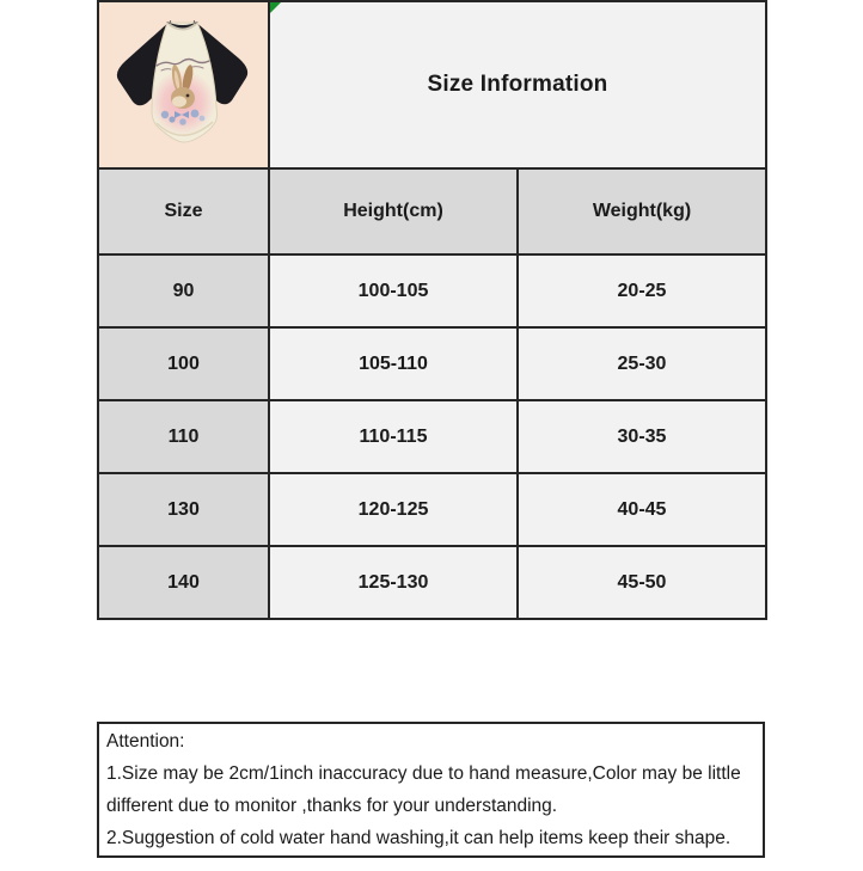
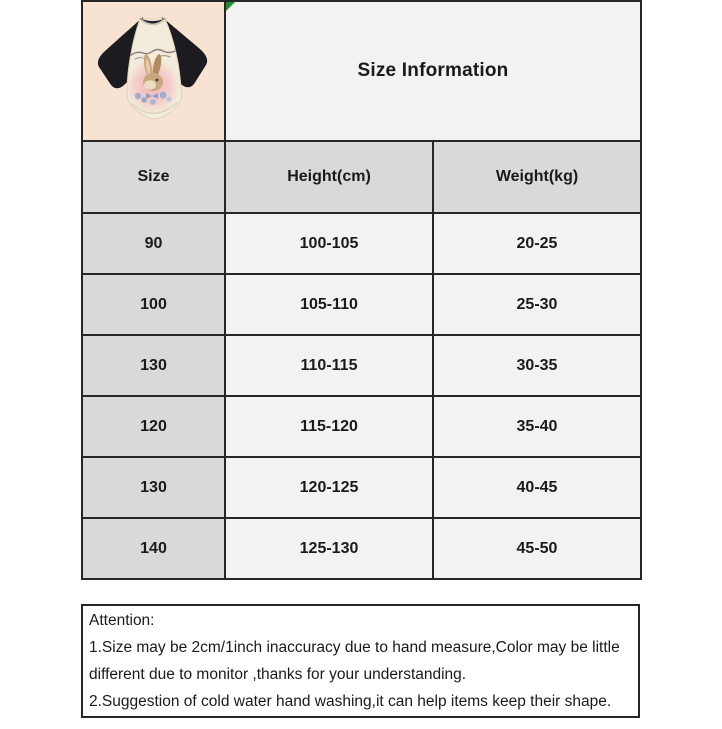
  	Size Information
  Size	Height(cm)	Weight(kg)
  90	100-105	20-25
  100	105-110	25-30
- 110	110-115	30-35
+ 130	110-115	30-35
+ 120	115-120	35-40
  130	120-125	40-45
  140	125-130	45-50
  Attention:
  1.Size may be 2cm/1inch inaccuracy due to hand measure,Color may be little different due to monitor ,thanks for your understanding.
  2.Suggestion of cold water hand washing,it can help items keep their shape.
